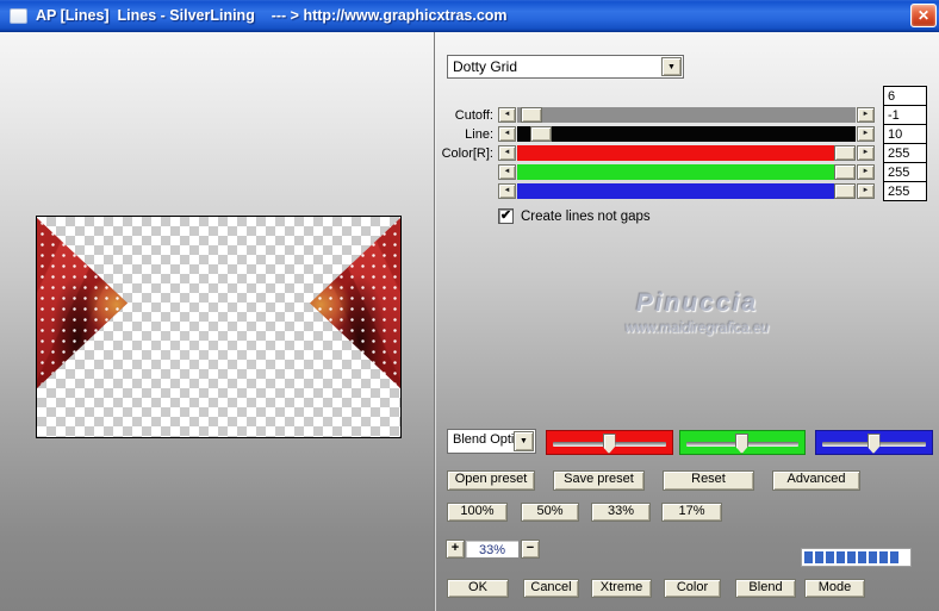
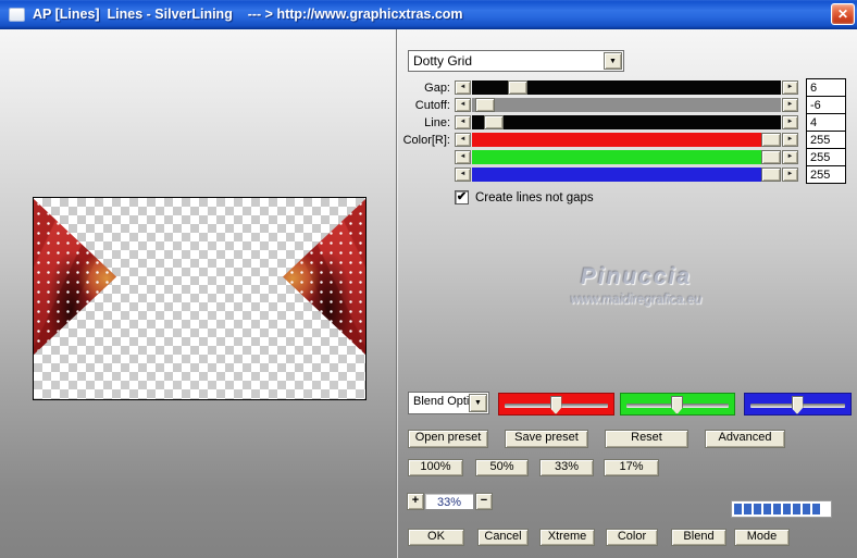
  AP [Lines] Lines - SilverLining --- > http://www.graphicxtras.com
  ✕
  Pinuccia
  www.maidiregrafica.eu
  Dotty Grid
+ Gap:
  Cutoff:
  Line:
  Color[R]:
  6
- -1
+ -6
- 10
+ 4
  255
  255
  255
  ✔
  Create lines not gaps
  Blend Opt
  Open preset
  Save preset
  Reset
  Advanced
  100%
  50%
  33%
  17%
  +
  33%
  −
  OK
  Cancel
  Xtreme
  Color
  Blend
  Mode
